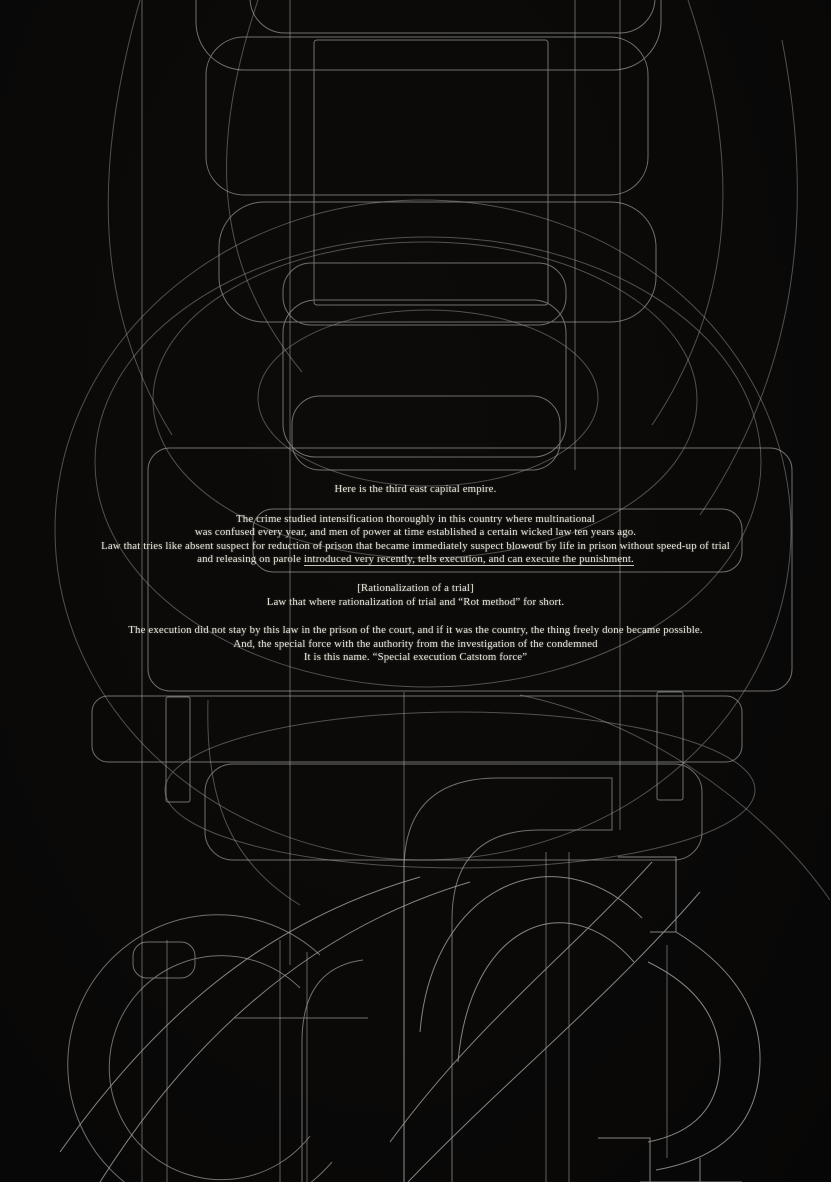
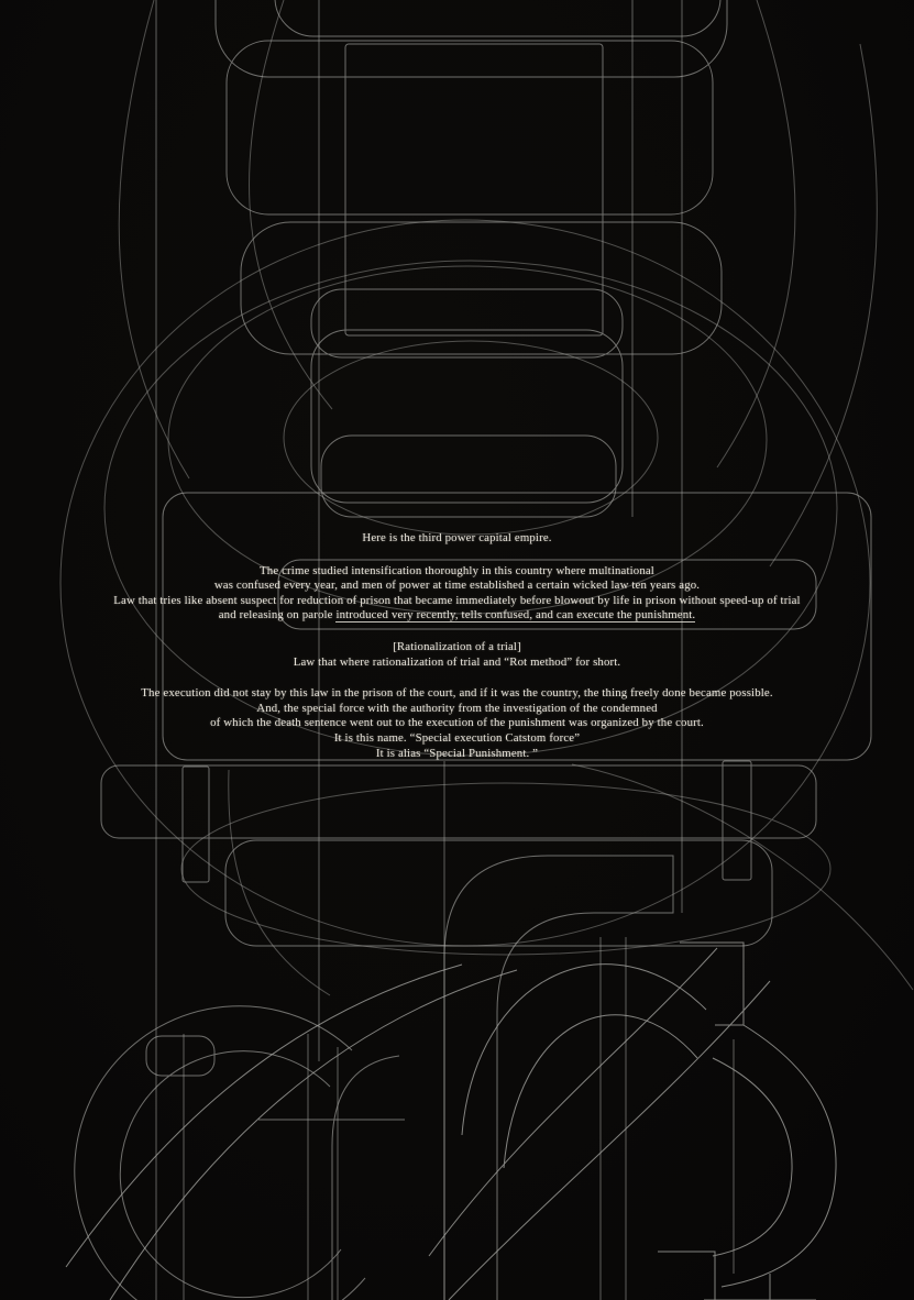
- Here is the third east capital empire.
+ Here is the third power capital empire.
  The crime studied intensification thoroughly in this country where multinational
  was confused every year, and men of power at time established a certain wicked law ten years ago.
- Law that tries like absent suspect for reduction of prison that became immediately suspect blowout by life in prison without speed-up of trial
+ Law that tries like absent suspect for reduction of prison that became immediately before blowout by life in prison without speed-up of trial
- and releasing on parole introduced very recently, tells execution, and can execute the punishment.
+ and releasing on parole introduced very recently, tells confused, and can execute the punishment.
  [Rationalization of a trial]
  Law that where rationalization of trial and “Rot method” for short.
  The execution did not stay by this law in the prison of the court, and if it was the country, the thing freely done became possible.
  And, the special force with the authority from the investigation of the condemned
+ of which the death sentence went out to the execution of the punishment was organized by the court.
  It is this name. “Special execution Catstom force”
+ It is alias “Special Punishment. ”
